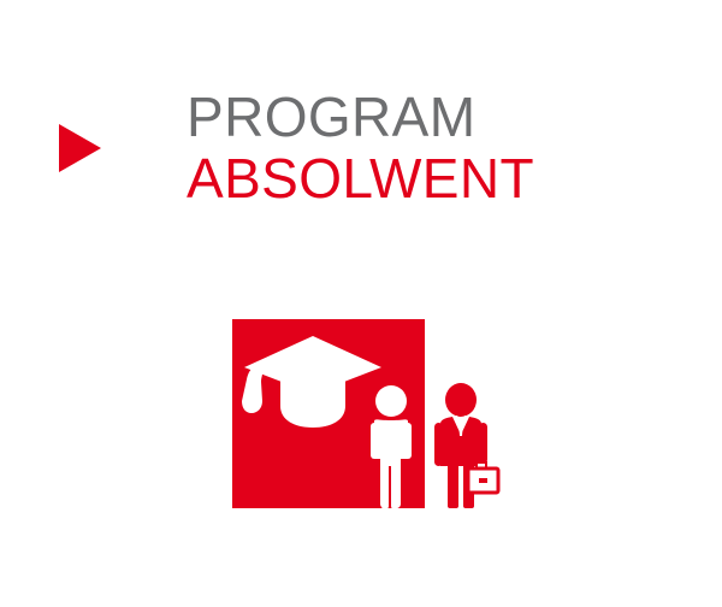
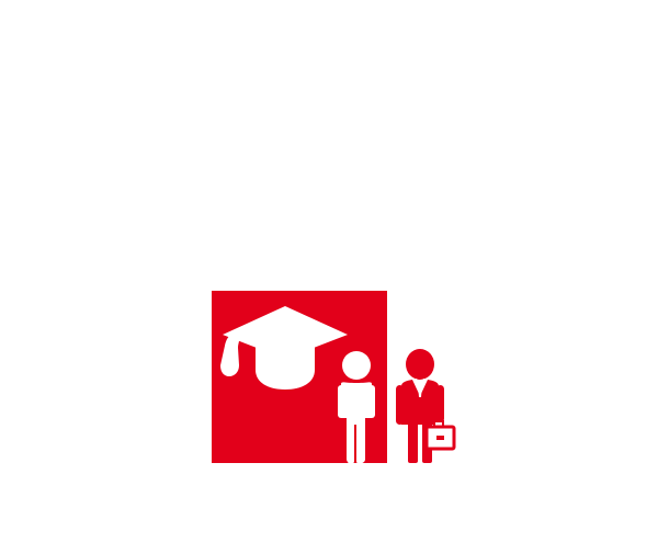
- PROGRAM
- ABSOLWENT
